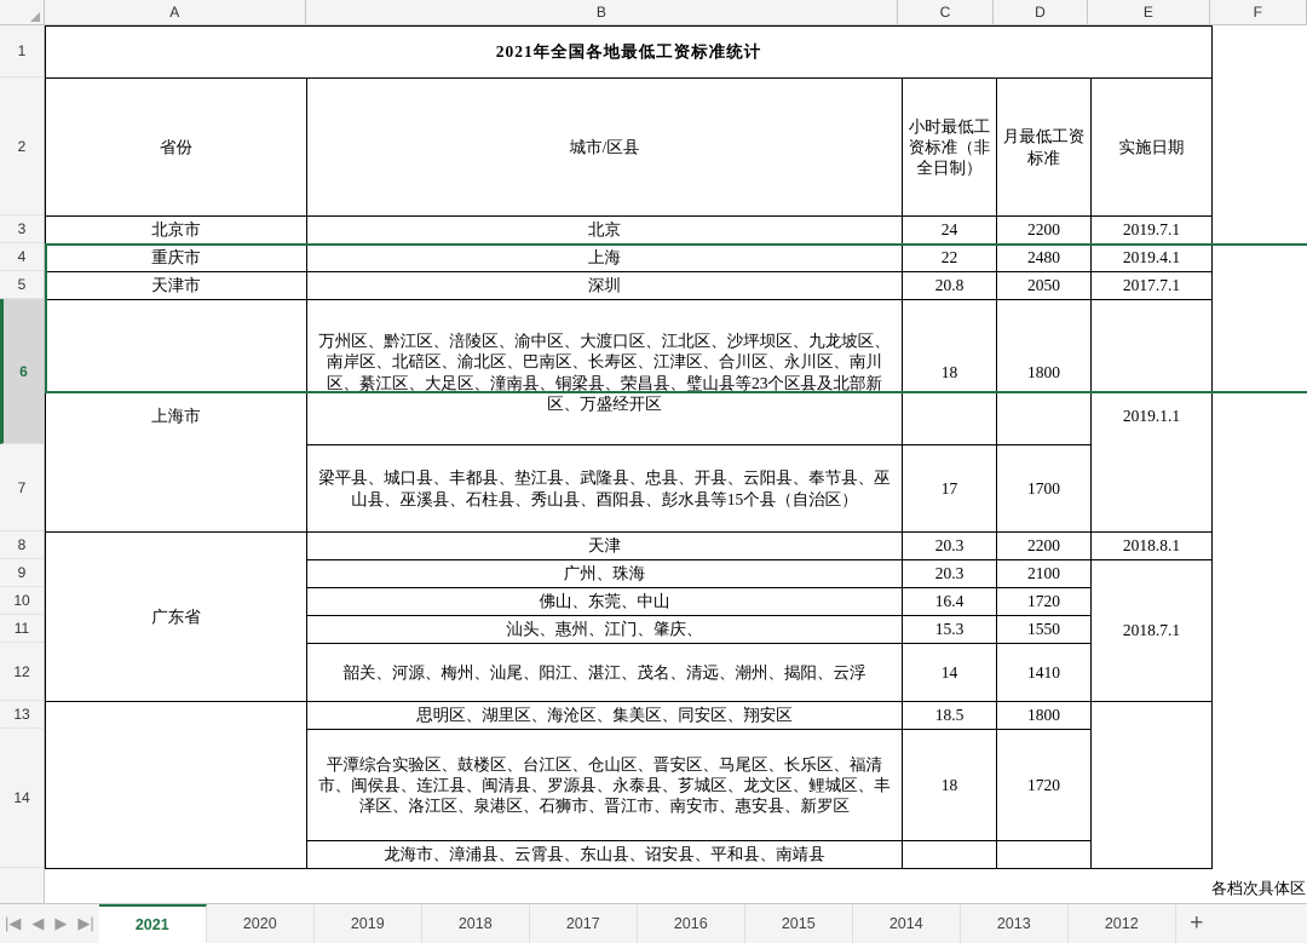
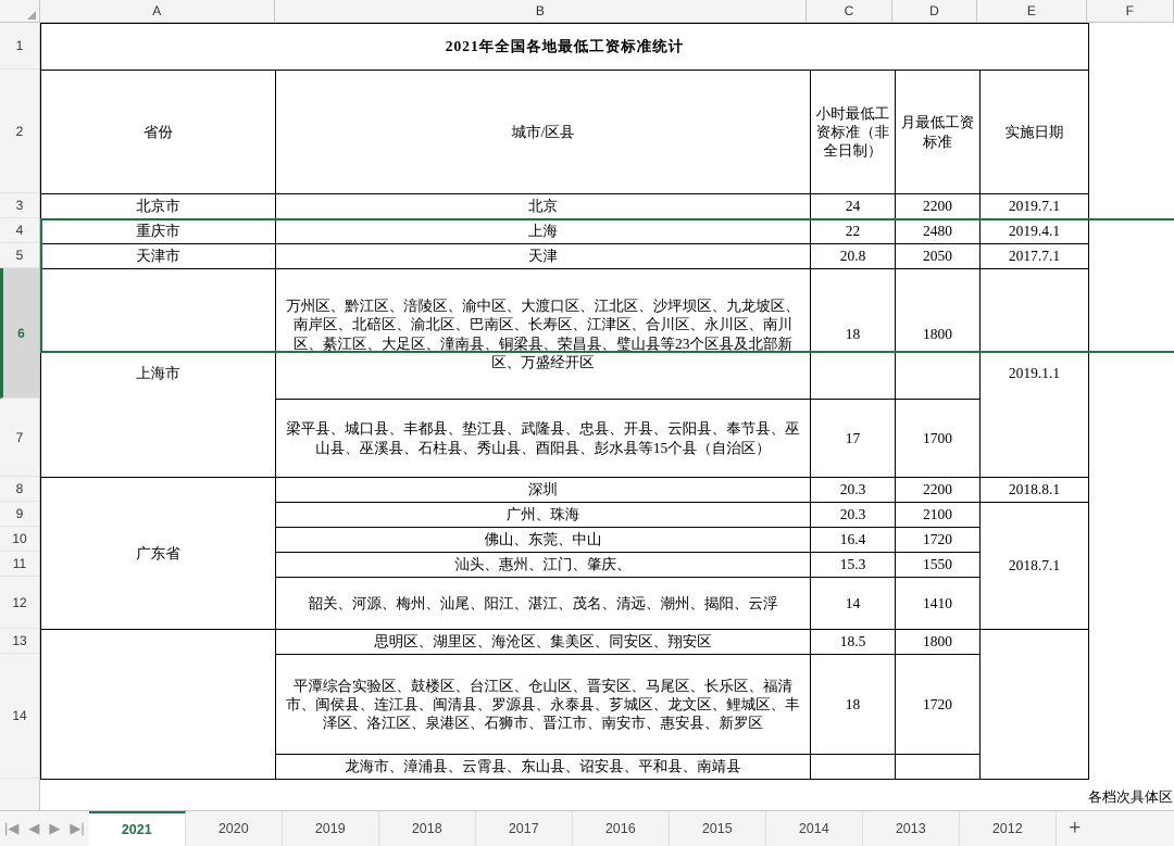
  A
  B
  C
  D
  E
  F
  1
  2
  3
  4
  5
  6
  7
  8
  9
  10
  11
  12
  13
  14
  2021年全国各地最低工资标准统计
  省份	城市/区县	小时最低工资标准（非全日制）	月最低工资标准	实施日期
  北京市	北京	24	2200	2019.7.1
  重庆市	上海	22	2480	2019.4.1
- 天津市	深圳	20.8	2050	2017.7.1
+ 天津市	天津	20.8	2050	2017.7.1
  上海市	万州区、黔江区、涪陵区、渝中区、大渡口区、江北区、沙坪坝区、九龙坡区、南岸区、北碚区、渝北区、巴南区、长寿区、江津区、合川区、永川区、南川区、綦江区、大足区、潼南县、铜梁县、荣昌县、璧山县等23个区县及北部新区、万盛经开区	18	1800	2019.1.1
  梁平县、城口县、丰都县、垫江县、武隆县、忠县、开县、云阳县、奉节县、巫山县、巫溪县、石柱县、秀山县、酉阳县、彭水县等15个县（自治区）	17	1700
- 广东省	天津	20.3	2200	2018.8.1
+ 广东省	深圳	20.3	2200	2018.8.1
  广州、珠海	20.3	2100	2018.7.1
  佛山、东莞、中山	16.4	1720
  汕头、惠州、江门、肇庆、	15.3	1550
  韶关、河源、梅州、汕尾、阳江、湛江、茂名、清远、潮州、揭阳、云浮	14	1410
  	思明区、湖里区、海沧区、集美区、同安区、翔安区	18.5	1800
  平潭综合实验区、鼓楼区、台江区、仓山区、晋安区、马尾区、长乐区、福清市、闽侯县、连江县、闽清县、罗源县、永泰县、芗城区、龙文区、鲤城区、丰泽区、洛江区、泉港区、石狮市、晋江市、南安市、惠安县、新罗区	18	1720
  龙海市、漳浦县、云霄县、东山县、诏安县、平和县、南靖县
  各档次具体区
  |◀
  ◀
  ▶
  ▶|
  2021
  2020
  2019
  2018
  2017
  2016
  2015
  2014
  2013
  2012
  +
